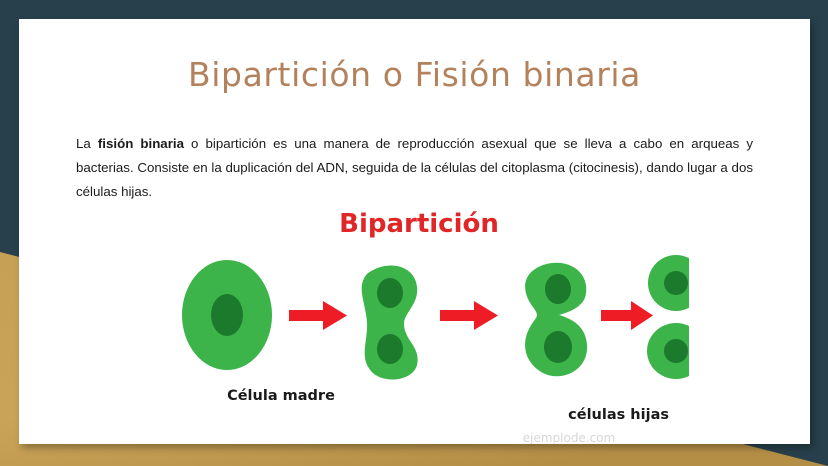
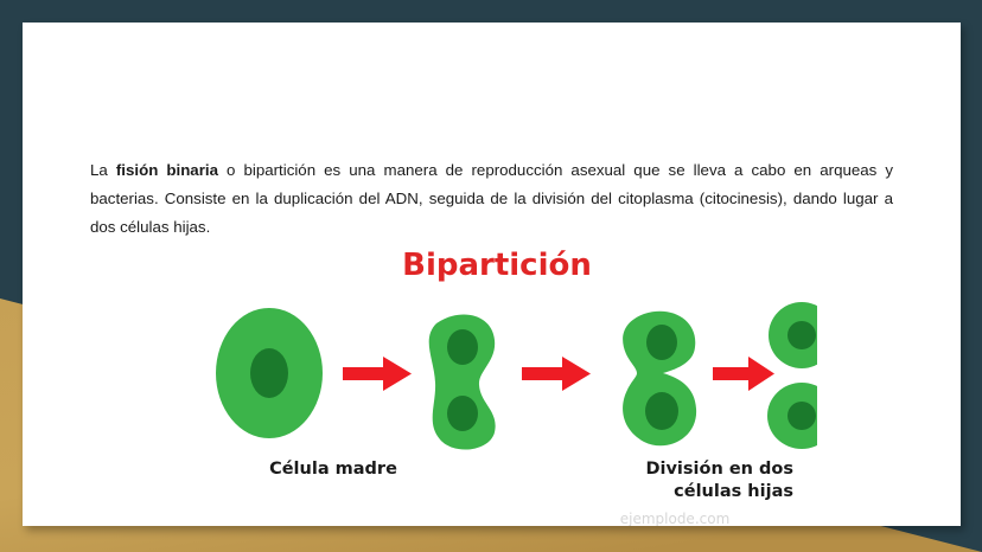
- Bipartición o Fisión binaria
- La fisión binaria o bipartición es una manera de reproducción asexual que se lleva a cabo en arqueas y bacterias. Consiste en la duplicación del ADN, seguida de la células del citoplasma (citocinesis), dando lugar a dos células hijas.
+ La fisión binaria o bipartición es una manera de reproducción asexual que se lleva a cabo en arqueas y bacterias. Consiste en la duplicación del ADN, seguida de la división del citoplasma (citocinesis), dando lugar a dos células hijas.
  Bipartición
  Célula madre
+ División en dos
  células hijas
  ejemplode.com
